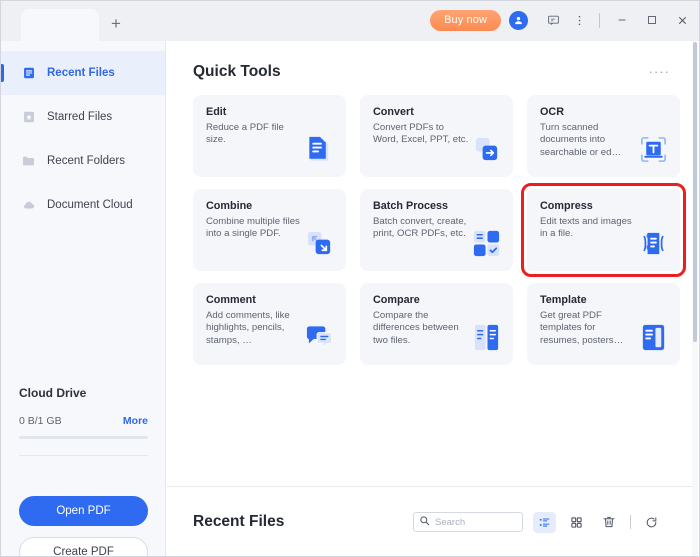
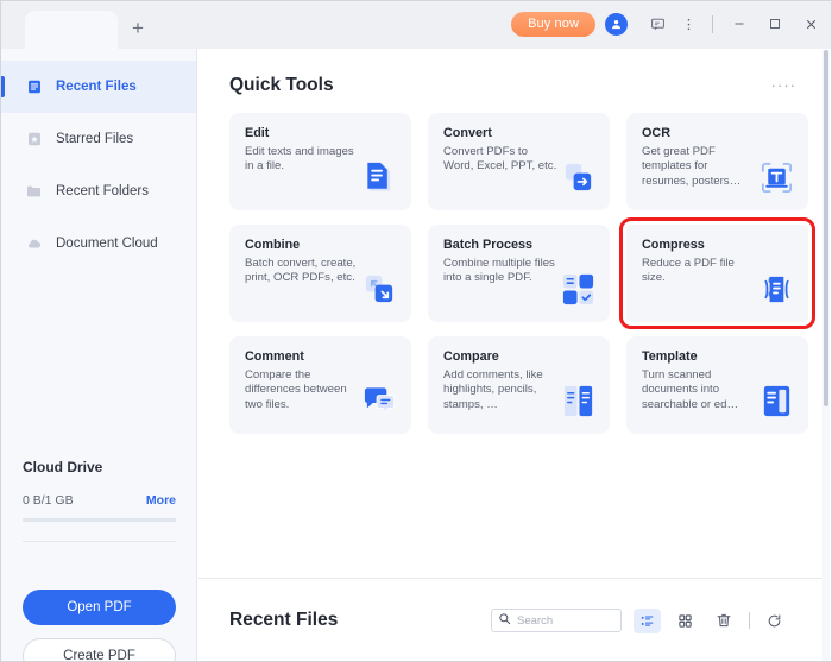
  +
  Buy now
  Recent Files
  Starred Files
  Recent Folders
  Document Cloud
  Cloud Drive
  0 B/1 GB
  More
  Open PDF
  Create PDF
  Quick Tools
  ····
  Edit
- Reduce a PDF file size.
+ Edit texts and images in a file.
  Convert
  Convert PDFs to Word, Excel, PPT, etc.
  OCR
- Turn scanned documents into searchable or ed…
+ Get great PDF templates for resumes, posters…
  Combine
- Combine multiple files into a single PDF.
+ Batch convert, create, print, OCR PDFs, etc.
  Batch Process
- Batch convert, create, print, OCR PDFs, etc.
+ Combine multiple files into a single PDF.
  Compress
- Edit texts and images in a file.
+ Reduce a PDF file size.
  Comment
- Add comments, like highlights, pencils, stamps, …
+ Compare the differences between two files.
  Compare
- Compare the differences between two files.
+ Add comments, like highlights, pencils, stamps, …
  Template
- Get great PDF templates for resumes, posters…
+ Turn scanned documents into searchable or ed…
  Recent Files
  Search
